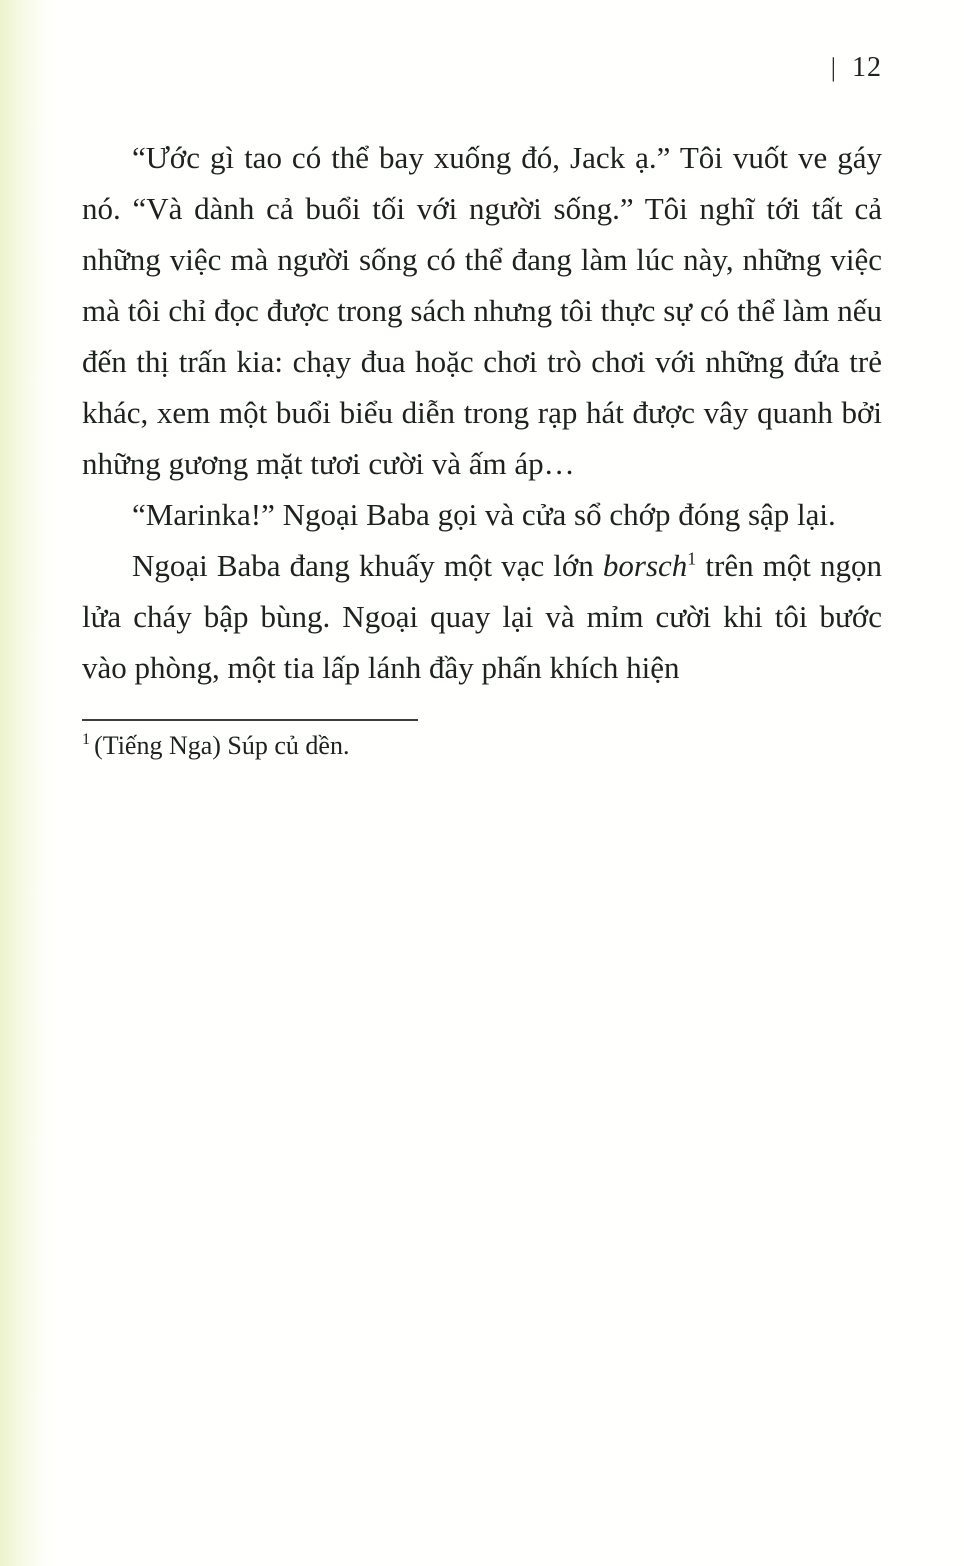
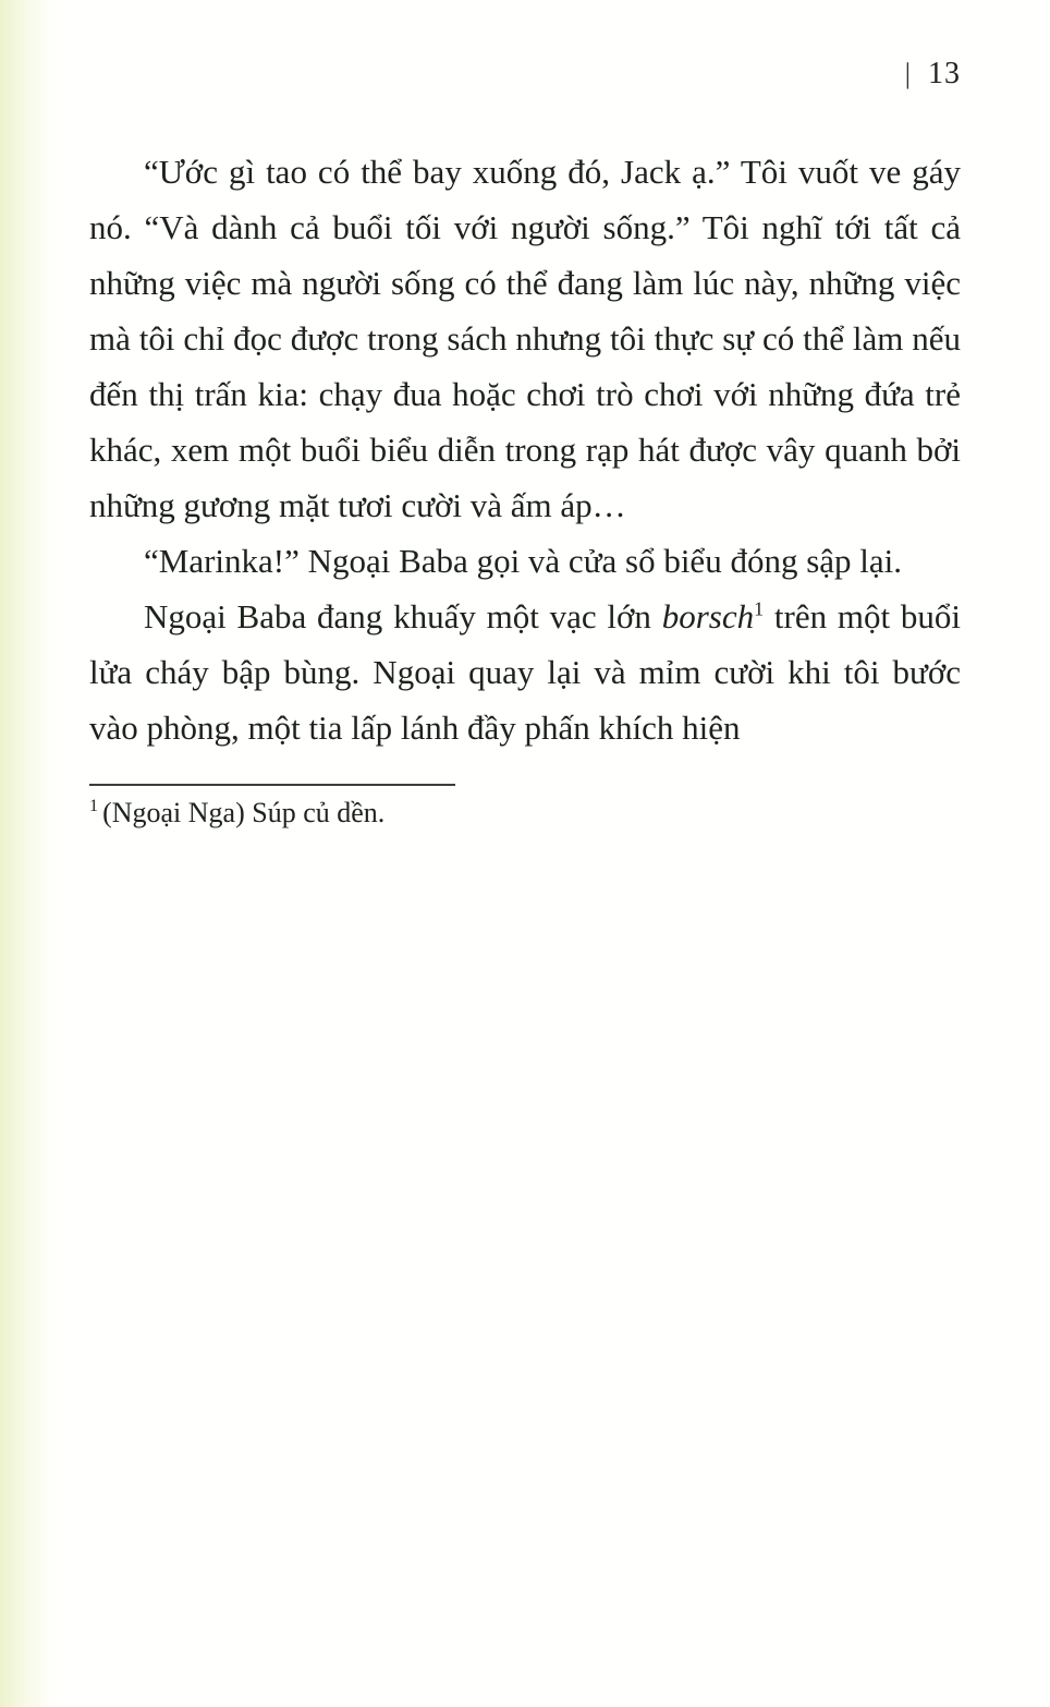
  |
- 12
+ 13
  “Ước gì tao có thể bay xuống đó, Jack ạ.” Tôi vuốt ve gáy nó. “Và dành cả buổi tối với người sống.” Tôi nghĩ tới tất cả những việc mà người sống có thể đang làm lúc này, những việc mà tôi chỉ đọc được trong sách nhưng tôi thực sự có thể làm nếu đến thị trấn kia: chạy đua hoặc chơi trò chơi với những đứa trẻ khác, xem một buổi biểu diễn trong rạp hát được vây quanh bởi những gương mặt tươi cười và ấm áp…
- “Marinka!” Ngoại Baba gọi và cửa sổ chớp đóng sập lại.
+ “Marinka!” Ngoại Baba gọi và cửa sổ biểu đóng sập lại.
- Ngoại Baba đang khuấy một vạc lớn borsch1 trên một ngọn lửa cháy bập bùng. Ngoại quay lại và mỉm cười khi tôi bước vào phòng, một tia lấp lánh đầy phấn khích hiện
+ Ngoại Baba đang khuấy một vạc lớn borsch1 trên một buổi lửa cháy bập bùng. Ngoại quay lại và mỉm cười khi tôi bước vào phòng, một tia lấp lánh đầy phấn khích hiện
- 1 (Tiếng Nga) Súp củ dền.
+ 1 (Ngoại Nga) Súp củ dền.
